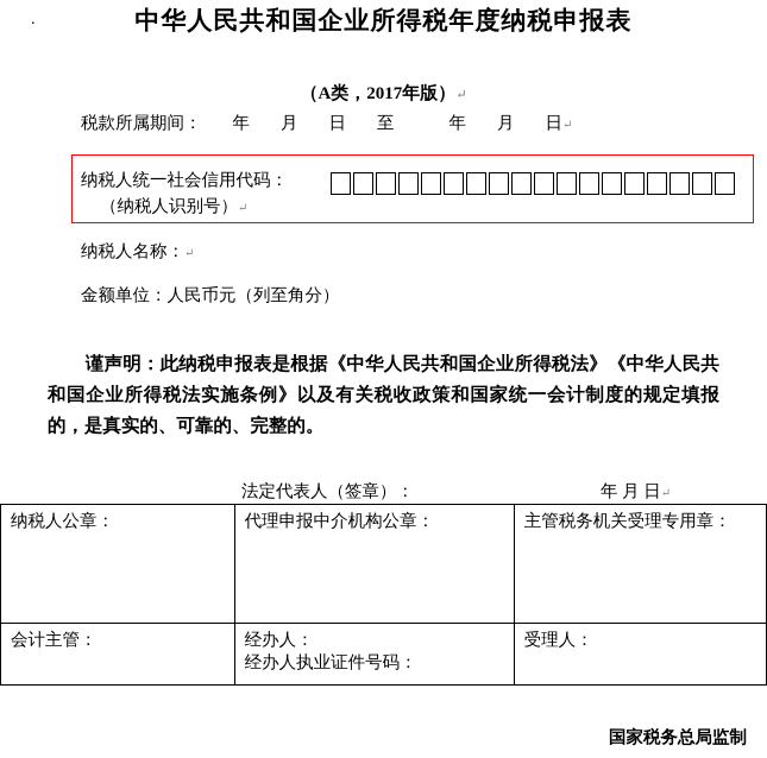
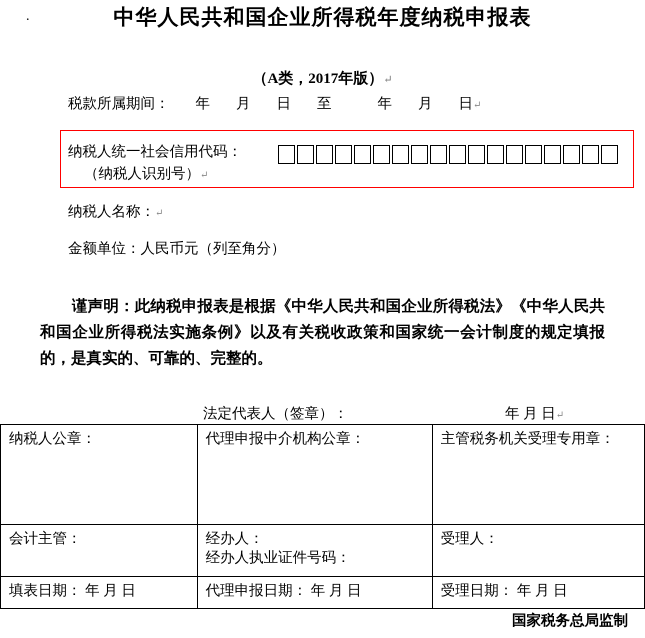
  .
  中华人民共和国企业所得税年度纳税申报表
  （A类，2017年版）↵
  税款所属期间： 年 月 日 至 年 月 日↵
  纳税人统一社会信用代码：
  （纳税人识别号）↵
  纳税人名称：↵
  金额单位：人民币元（列至角分）
  谨声明：此纳税申报表是根据《中华人民共和国企业所得税法》《中华人民共和国企业所得税法实施条例》以及有关税收政策和国家统一会计制度的规定填报的，是真实的、可靠的、完整的。
  法定代表人（签章）：
  年 月 日↵
  纳税人公章：	代理申报中介机构公章：	主管税务机关受理专用章：
  会计主管：	经办人： 经办人执业证件号码：	受理人：
+ 填表日期： 年 月 日	代理申报日期： 年 月 日	受理日期： 年 月 日
  国家税务总局监制
